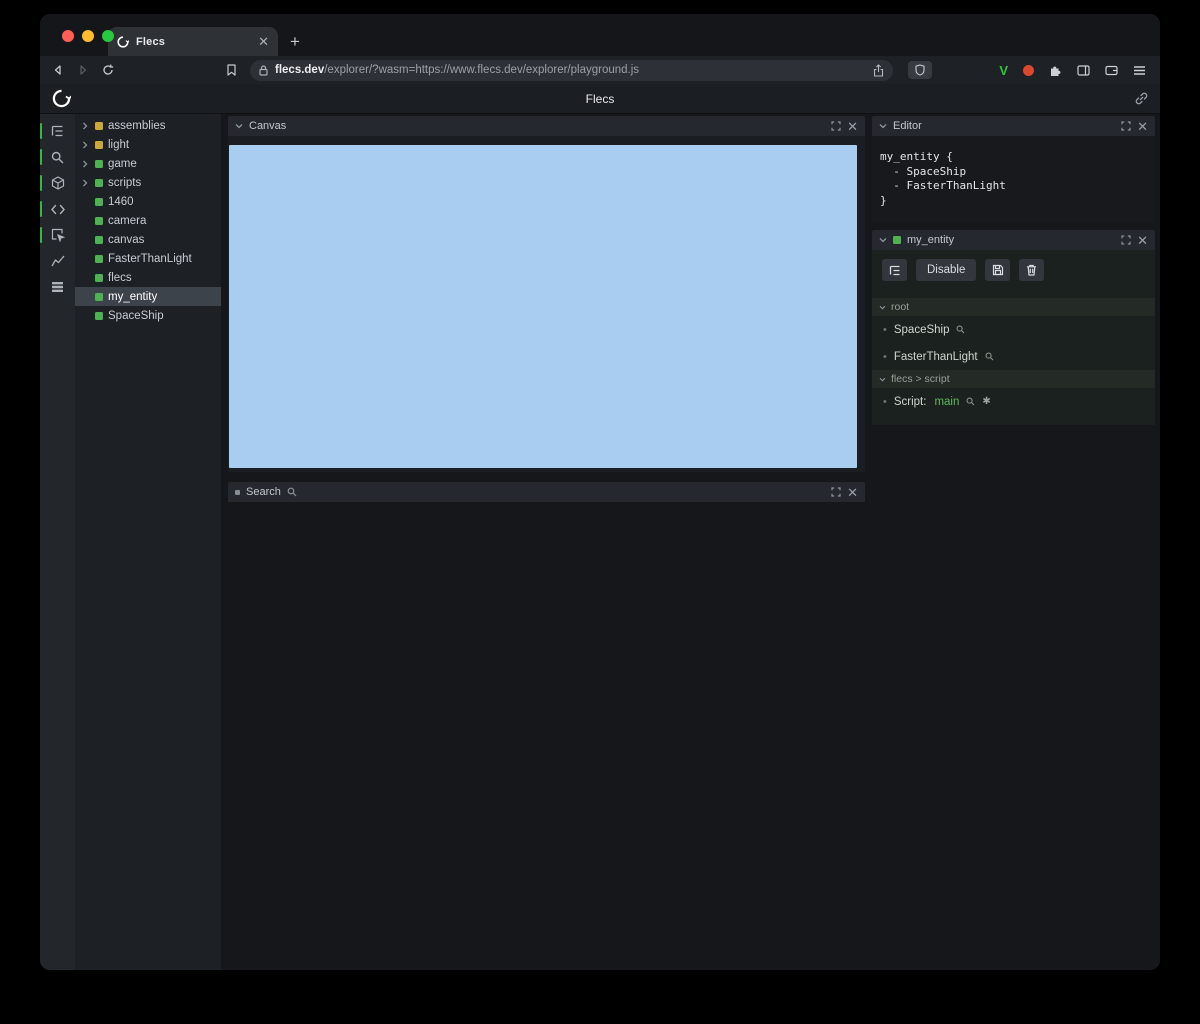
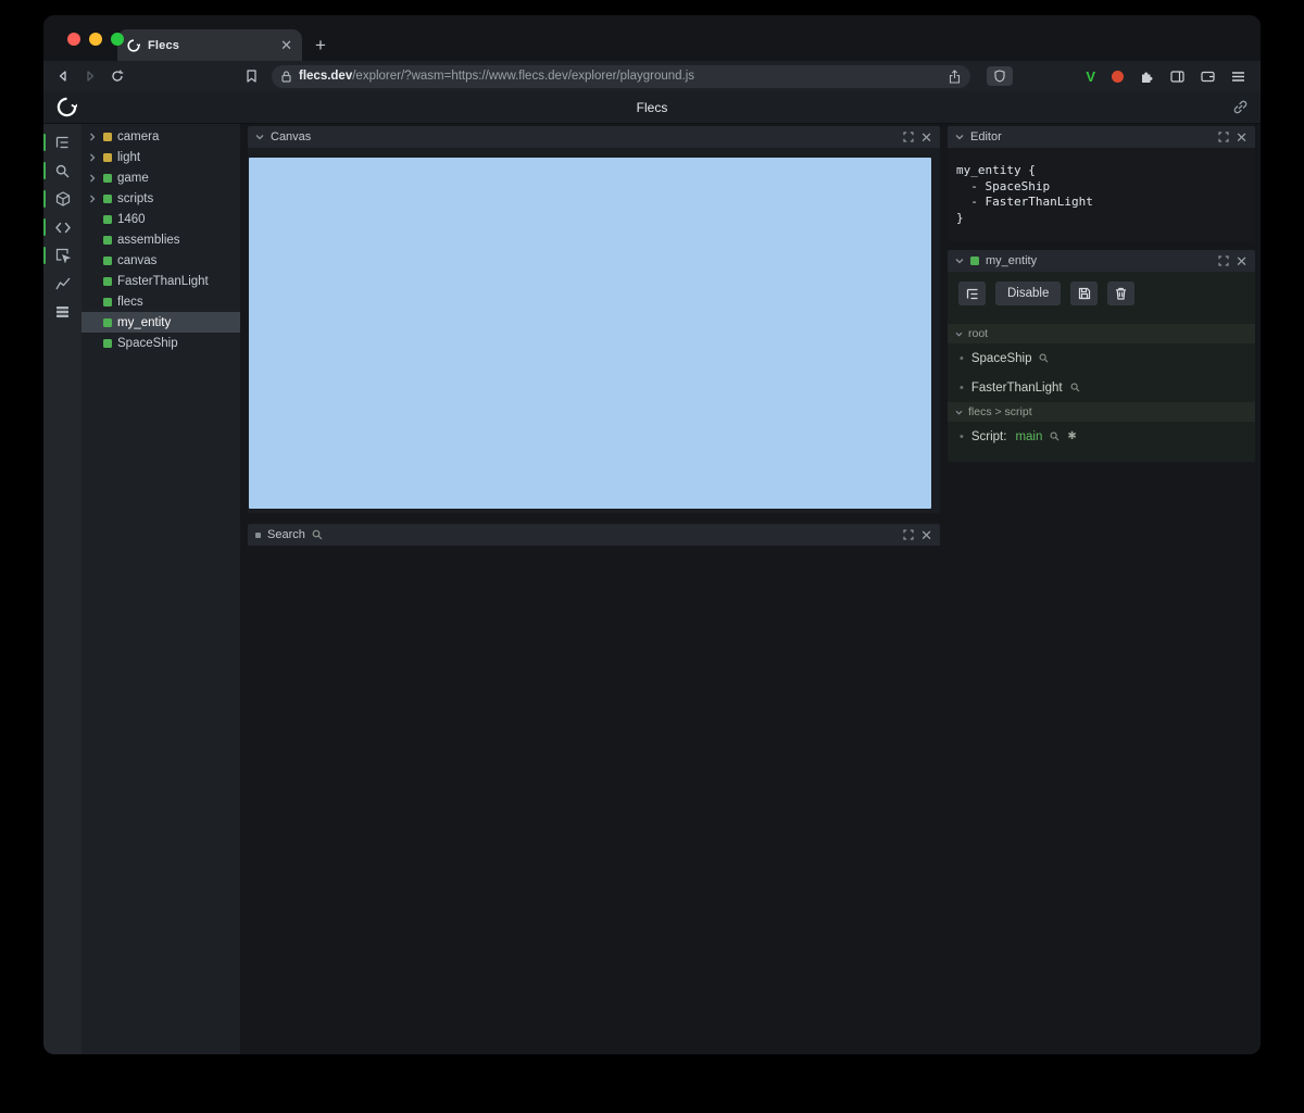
  Flecs
  ✕
  +
  flecs.dev/explorer/?wasm=https://www.flecs.dev/explorer/playground.js
  V
  Flecs
- assemblies
+ camera
  light
  game
  scripts
  1460
- camera
+ assemblies
  canvas
  FasterThanLight
  flecs
  my_entity
  SpaceShip
  Canvas
  ✕
  Search
  ✕
  Editor
  ✕
  my_entity {
  - SpaceShip
  - FasterThanLight
  }
  my_entity
  ✕
  Disable
  root
  •
  SpaceShip
  •
  FasterThanLight
  flecs > script
  •
  Script:
  main
  ✱
